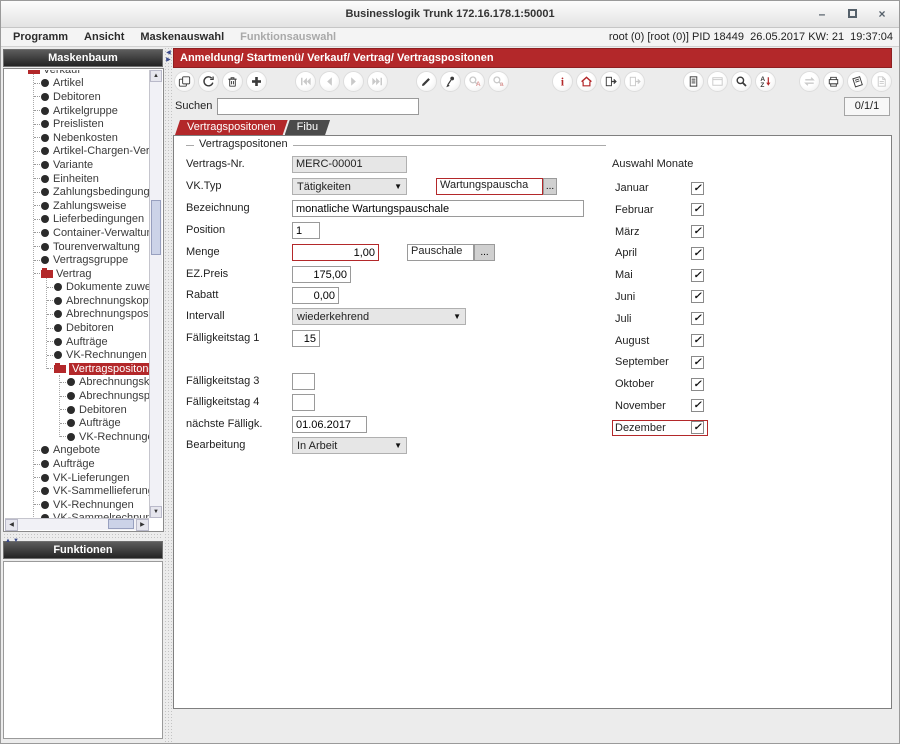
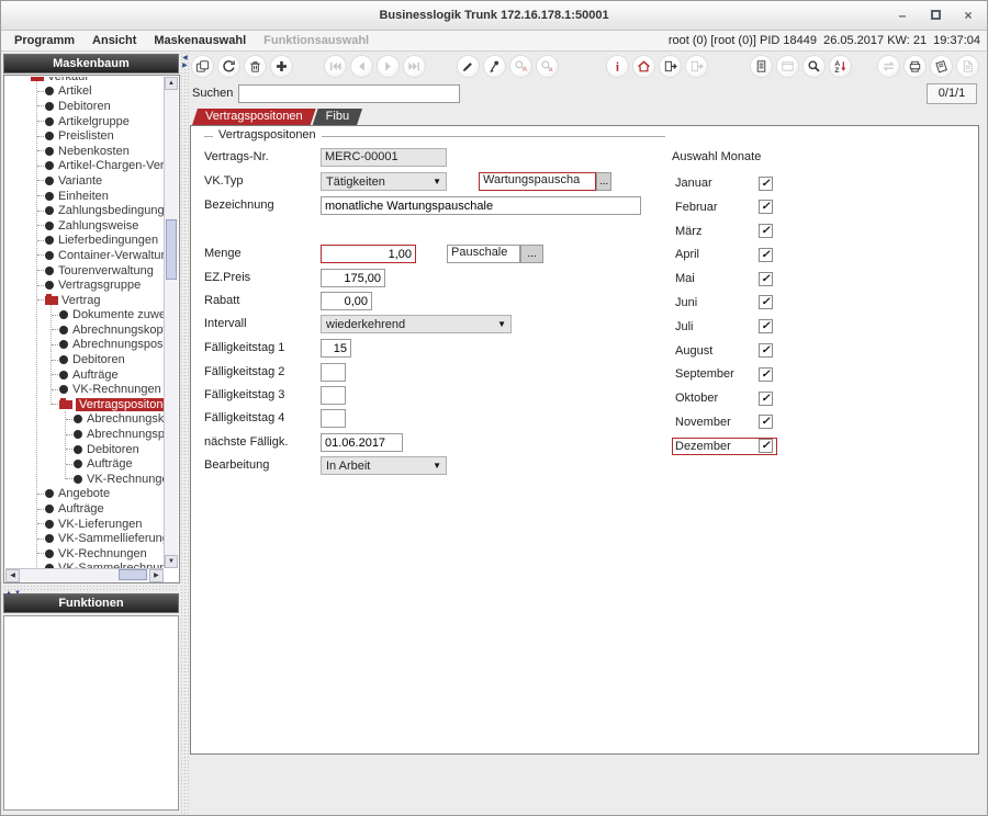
  Businesslogik Trunk 172.16.178.1:50001
  –
  ×
  Programm
  Ansicht
  Maskenauswahl
  Funktionsauswahl
  root (0) [root (0)] PID 18449 26.05.2017 KW: 21 19:37:04
  Maskenbaum
  Verkauf
  Artikel
  Debitoren
  Artikelgruppe
  Preislisten
  Nebenkosten
  Artikel-Chargen-Ver
  Variante
  Einheiten
  Zahlungsbedingung
  Zahlungsweise
  Lieferbedingungen
  Container-Verwaltu
  Tourenverwaltung
  Vertragsgruppe
  Vertrag
  Dokumente zuwe
  Abrechnungskop
  Abrechnungspos
  Debitoren
  Aufträge
  VK-Rechnungen
  Vertragspositon
  Abrechnungsk
  Debitoren
  Aufträge
  VK-Rechnung
  Angebote
  Aufträge
  VK-Lieferungen
  VK-Sammellieferun
  VK-Rechnungen
  Funktionen
- Anmeldung/ Startmenü/ Verkauf/ Vertrag/ Vertragspositonen
  i
  Suchen
  0/1/1
  Vertragspositonen
  Fibu
  Vertragspositonen
  Vertrags-Nr.
  MERC-00001
  VK.Typ
  Tätigkeiten
  ▼
  Wartungspauscha
  ...
  Bezeichnung
  monatliche Wartungspauschale
- Position
- 1
  Menge
  1,00
  Pauschale
  ...
  EZ.Preis
  175,00
  Rabatt
  0,00
  Intervall
  wiederkehrend
  ▼
  Fälligkeitstag 1
  15
+ Fälligkeitstag 2
  Fälligkeitstag 3
  Fälligkeitstag 4
  nächste Fälligk.
  01.06.2017
  Bearbeitung
  In Arbeit
  ▼
  Auswahl Monate
  Januar
  ✓
  Februar
  ✓
  März
  ✓
  April
  ✓
  Mai
  ✓
  Juni
  ✓
  Juli
  ✓
  August
  ✓
  September
  ✓
  Oktober
  ✓
  November
  ✓
  Dezember
  ✓
